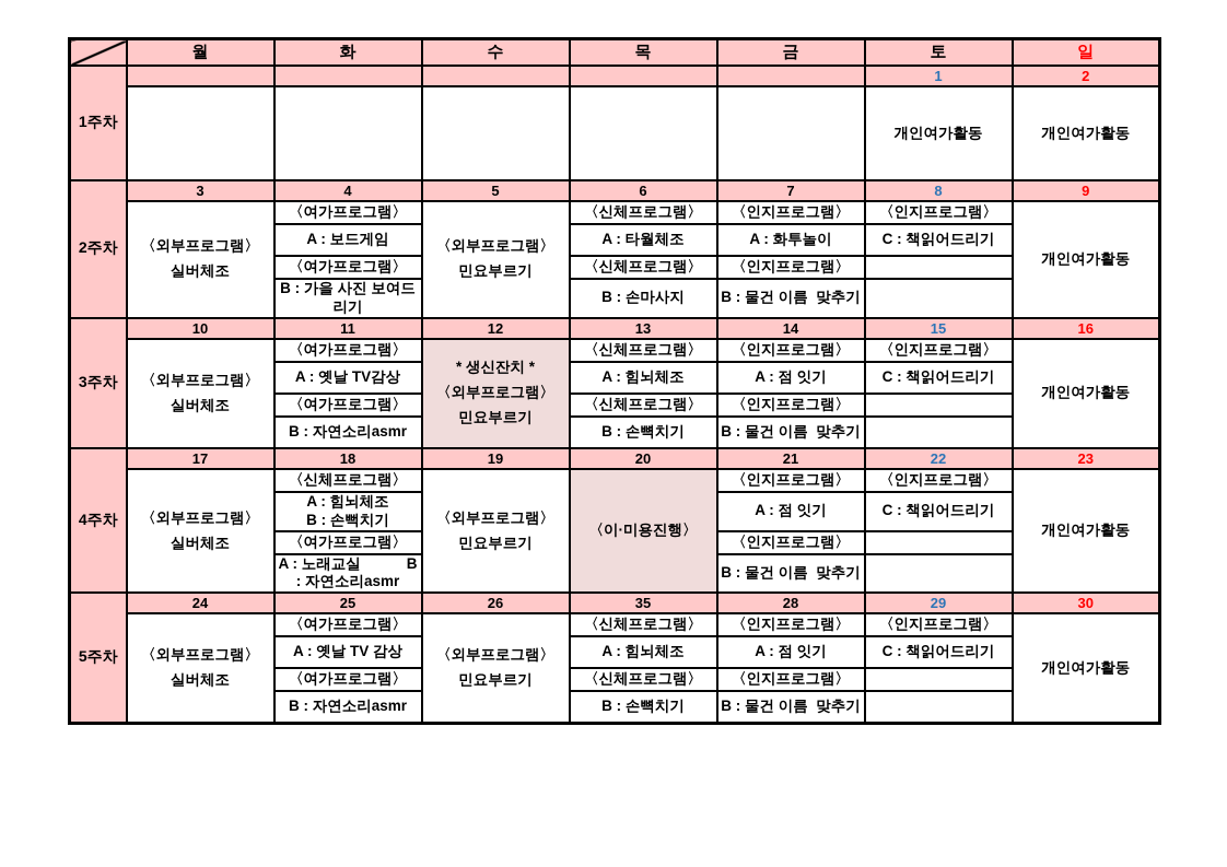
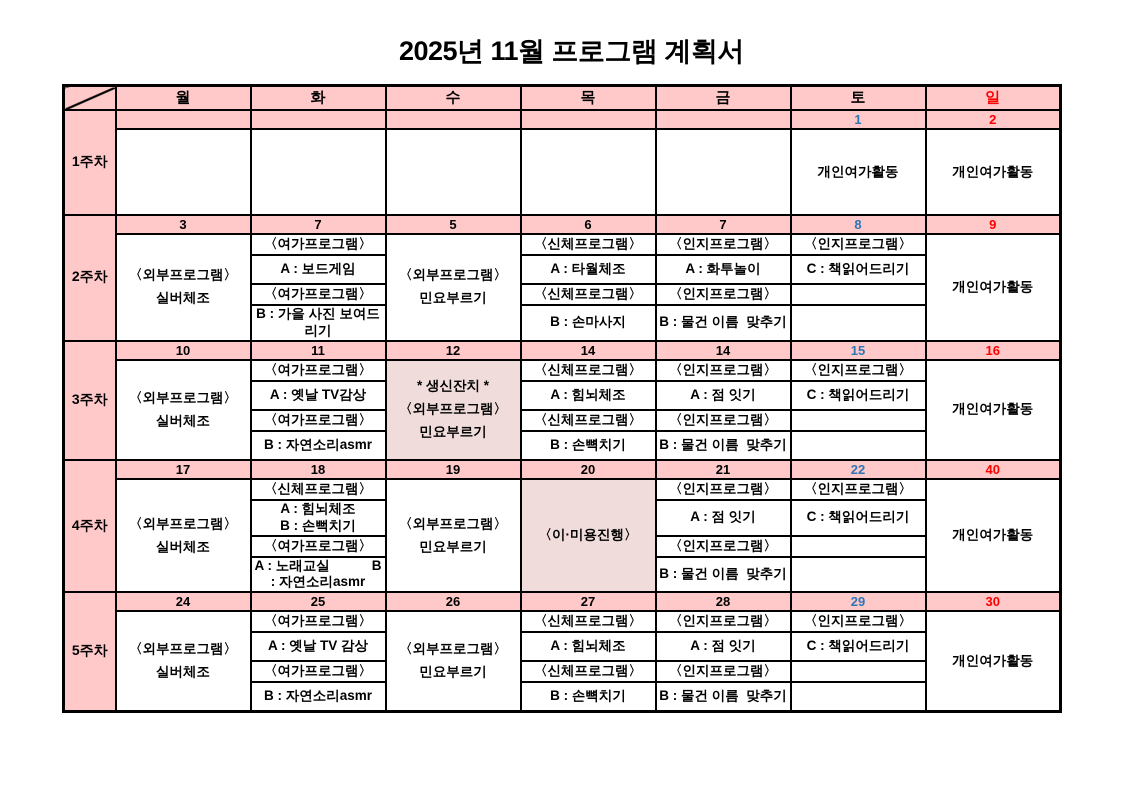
+ 2025년 11월 프로그램 계획서
  	월	화	수	목	금	토	일
  1주차						1	2
  					개인여가활동	개인여가활동
- 2주차	3	4	5	6	7	8	9
+ 2주차	3	7	5	6	7	8	9
  〈외부프로그램〉실버체조	〈여가프로그램〉	〈외부프로그램〉민요부르기	〈신체프로그램〉	〈인지프로그램〉	〈인지프로그램〉	개인여가활동
  A : 보드게임	A : 타월체조	A : 화투놀이	C : 책읽어드리기
  〈여가프로그램〉	〈신체프로그램〉	〈인지프로그램〉
  B : 가을 사진 보여드리기	B : 손마사지	B : 물건 이름 맞추기
- 3주차	10	11	12	13	14	15	16
+ 3주차	10	11	12	14	14	15	16
  〈외부프로그램〉실버체조	〈여가프로그램〉	* 생신잔치 *〈외부프로그램〉민요부르기	〈신체프로그램〉	〈인지프로그램〉	〈인지프로그램〉	개인여가활동
  A : 옛날 TV감상	A : 힘뇌체조	A : 점 잇기	C : 책읽어드리기
  〈여가프로그램〉	〈신체프로그램〉	〈인지프로그램〉
  B : 자연소리asmr	B : 손뼉치기	B : 물건 이름 맞추기
- 4주차	17	18	19	20	21	22	23
+ 4주차	17	18	19	20	21	22	40
  〈외부프로그램〉실버체조	〈신체프로그램〉	〈외부프로그램〉민요부르기	〈이·미용진행〉	〈인지프로그램〉	〈인지프로그램〉	개인여가활동
  A : 힘뇌체조 B : 손뻑치기	A : 점 잇기	C : 책읽어드리기
  〈여가프로그램〉	〈인지프로그램〉
  A : 노래교실 B: 자연소리asmr	B : 물건 이름 맞추기
- 5주차	24	25	26	35	28	29	30
+ 5주차	24	25	26	27	28	29	30
  〈외부프로그램〉실버체조	〈여가프로그램〉	〈외부프로그램〉민요부르기	〈신체프로그램〉	〈인지프로그램〉	〈인지프로그램〉	개인여가활동
  A : 옛날 TV 감상	A : 힘뇌체조	A : 점 잇기	C : 책읽어드리기
  〈여가프로그램〉	〈신체프로그램〉	〈인지프로그램〉
  B : 자연소리asmr	B : 손뼉치기	B : 물건 이름 맞추기
